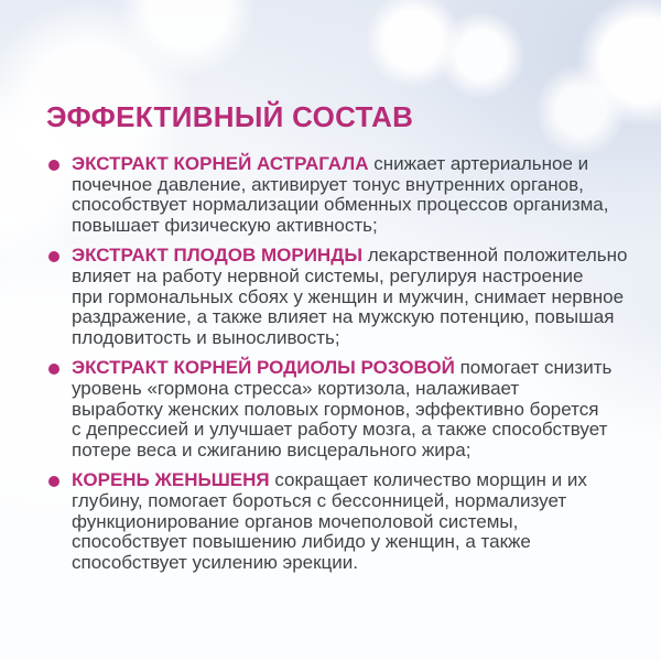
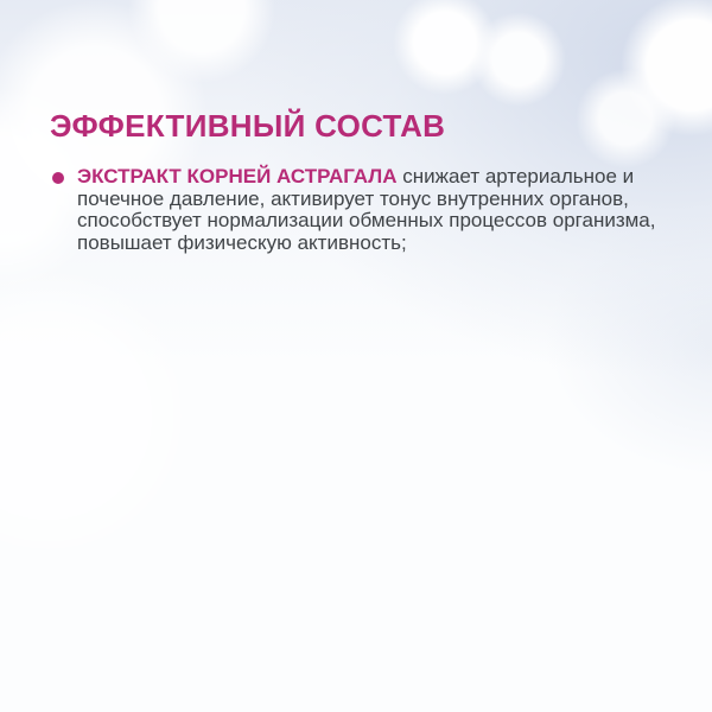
  ЭФФЕКТИВНЫЙ СОСТАВ
  ЭКСТРАКТ КОРНЕЙ АСТРАГАЛА снижает артериальное и
  почечное давление, активирует тонус внутренних органов,
  способствует нормализации обменных процессов организма,
  повышает физическую активность;
- ЭКСТРАКТ ПЛОДОВ МОРИНДЫ лекарственной положительно
- влияет на работу нервной системы, регулируя настроение
- при гормональных сбоях у женщин и мужчин, снимает нервное
- раздражение, а также влияет на мужскую потенцию, повышая
- плодовитость и выносливость;
- ЭКСТРАКТ КОРНЕЙ РОДИОЛЫ РОЗОВОЙ помогает снизить
- уровень «гормона стресса» кортизола, налаживает
- выработку женских половых гормонов, эффективно борется
- с депрессией и улучшает работу мозга, а также способствует
- потере веса и сжиганию висцерального жира;
- КОРЕНЬ ЖЕНЬШЕНЯ сокращает количество морщин и их
- глубину, помогает бороться с бессонницей, нормализует
- функционирование органов мочеполовой системы,
- способствует повышению либидо у женщин, а также
- способствует усилению эрекции.
